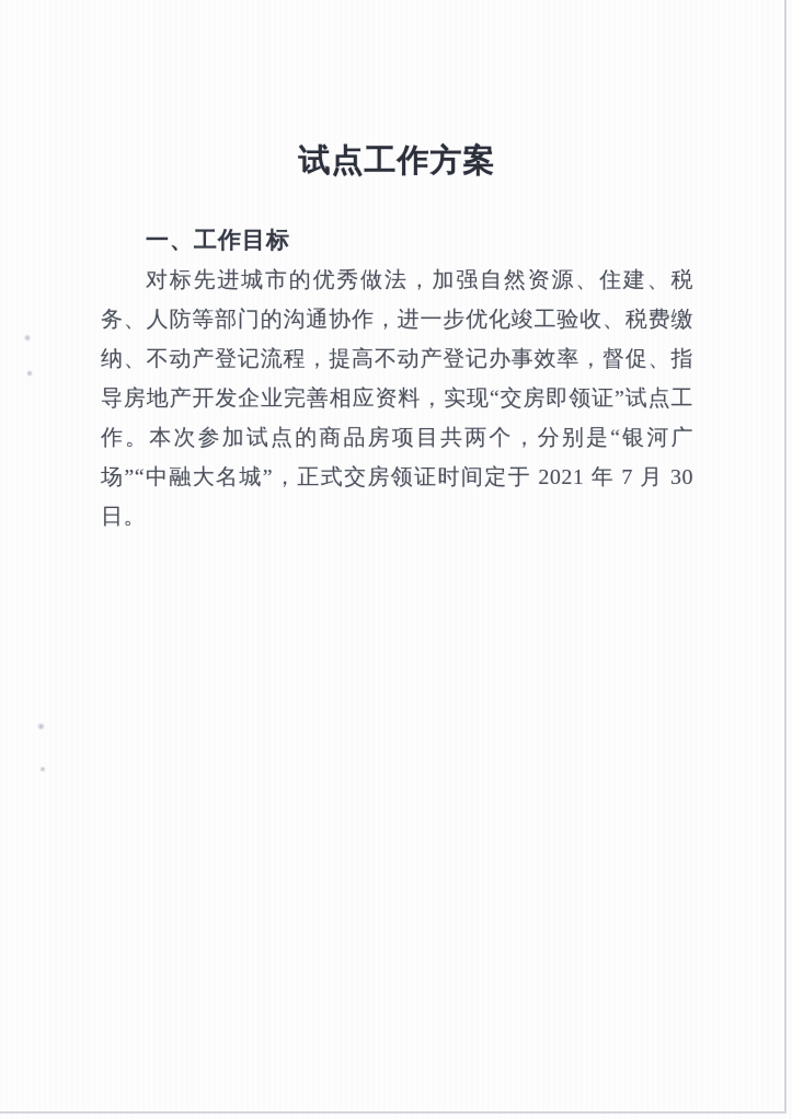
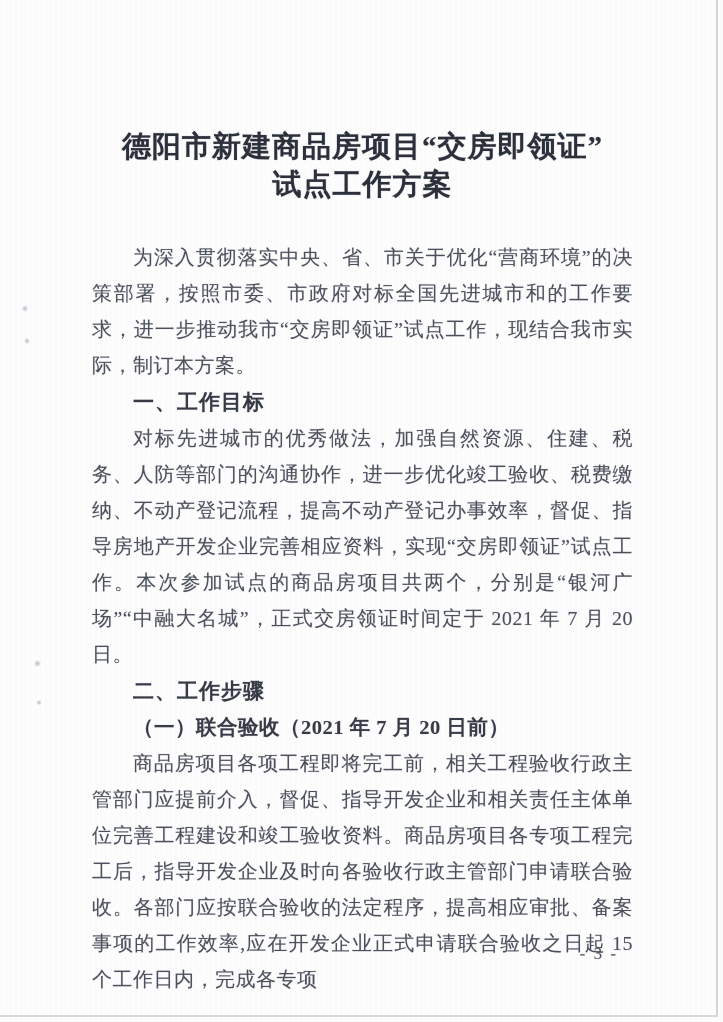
+ 德阳市新建商品房项目“交房即领证”
  试点工作方案
+ 为深入贯彻落实中央、省、市关于优化“营商环境”的决策部署，按照市委、市政府对标全国先进城市和的工作要求，进一步推动我市“交房即领证”试点工作，现结合我市实际，制订本方案。
  一、工作目标
- 对标先进城市的优秀做法，加强自然资源、住建、税务、人防等部门的沟通协作，进一步优化竣工验收、税费缴纳、不动产登记流程，提高不动产登记办事效率，督促、指导房地产开发企业完善相应资料，实现“交房即领证”试点工作。本次参加试点的商品房项目共两个，分别是“银河广场”“中融大名城”，正式交房领证时间定于 2021 年 7 月 30 日。
+ 对标先进城市的优秀做法，加强自然资源、住建、税务、人防等部门的沟通协作，进一步优化竣工验收、税费缴纳、不动产登记流程，提高不动产登记办事效率，督促、指导房地产开发企业完善相应资料，实现“交房即领证”试点工作。本次参加试点的商品房项目共两个，分别是“银河广场”“中融大名城”，正式交房领证时间定于 2021 年 7 月 20 日。
+ 二、工作步骤
+ （一）联合验收（2021 年 7 月 20 日前）
+ 商品房项目各项工程即将完工前，相关工程验收行政主管部门应提前介入，督促、指导开发企业和相关责任主体单位完善工程建设和竣工验收资料。商品房项目各专项工程完工后，指导开发企业及时向各验收行政主管部门申请联合验收。各部门应按联合验收的法定程序，提高相应审批、备案事项的工作效率,应在开发企业正式申请联合验收之日起 15 个工作日内，完成各专项
+ - 3 -
